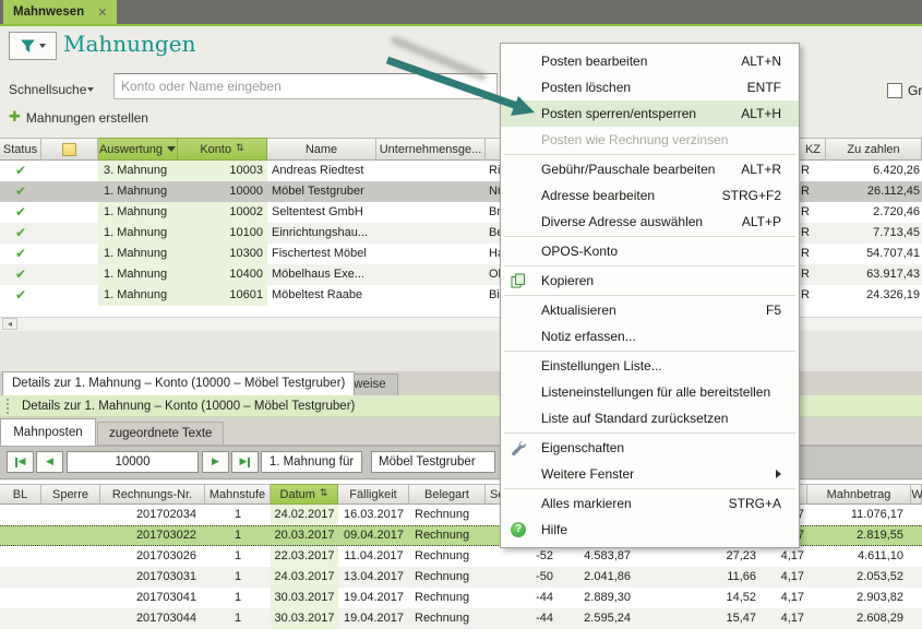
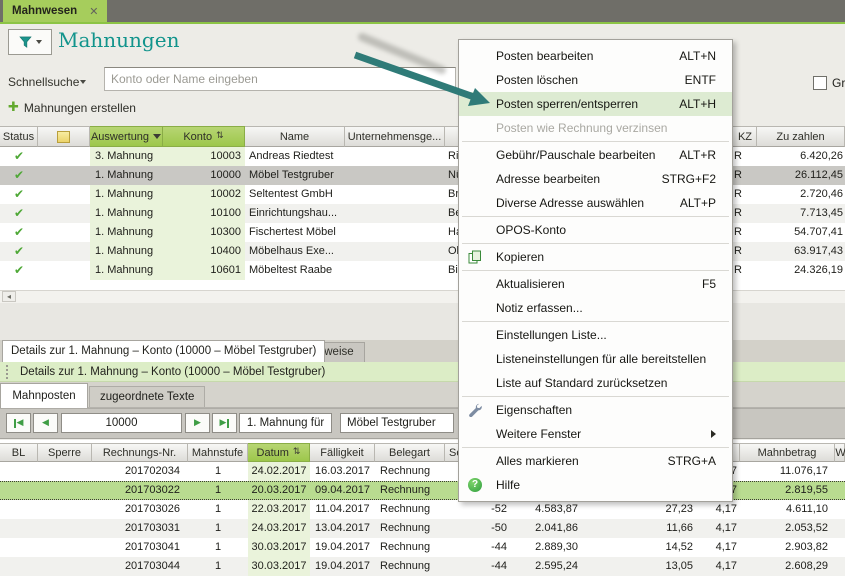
  Mahnwesen
  ✕
  Mahnungen
  Schnellsuche
  Konto oder Name eingeben
  Gr
  ✚
  Mahnungen erstellen
  Status
  Auswertung
  Konto
  ⇅
  Name
  Unternehmensge...
  KZ
  Zu zahlen
  ✔
  3. Mahnung
  10003
  Andreas Riedtest
  R
  6.420,26
  ✔
  1. Mahnung
  10000
  Möbel Testgruber
  R
  26.112,45
  ✔
  1. Mahnung
  10002
  Seltentest GmbH
  R
  2.720,46
  ✔
  1. Mahnung
  10100
  Einrichtungshau...
  R
  7.713,45
  ✔
  1. Mahnung
  10300
  Fischertest Möbel
  R
  54.707,41
  ✔
  1. Mahnung
  10400
  Möbelhaus Exe...
  R
  63.917,43
  ✔
  1. Mahnung
  10601
  Möbeltest Raabe
  Bi
  R
  24.326,19
  ◂
  Details zur 1. Mahnung – Konto (10000 – Möbel Testgruber)
  Details zur 1. Mahnung – Konto (10000 – Möbel Testgruber)
  Mahnposten
  zugeordnete Texte
  ◀
  ◀
  10000
  ▶
  ▶
  1. Mahnung für
  Möbel Testgruber
  BL
  Sperre
  Rechnungs-Nr.
  Mahnstufe
  Datum
  ⇅
  Fälligkeit
  Belegart
  Mahnbetrag
  W
  201702034
  1
  24.02.2017
  16.03.2017
  Rechnung
  11.076,17
  201703022
  1
  20.03.2017
  09.04.2017
  Rechnung
  2.819,55
  201703026
  1
  22.03.2017
  11.04.2017
  Rechnung
  -52
  4.583,87
  27,23
  4,17
  4.611,10
  201703031
  1
  24.03.2017
  13.04.2017
  Rechnung
  -50
  2.041,86
  11,66
  4,17
  2.053,52
  201703041
  1
  30.03.2017
  19.04.2017
  Rechnung
  -44
  2.889,30
  14,52
  4,17
  2.903,82
  201703044
  1
  30.03.2017
  19.04.2017
  Rechnung
  -44
  2.595,24
- 15,47
+ 13,05
  4,17
  2.608,29
  Posten bearbeiten
  ALT+N
  Posten löschen
  ENTF
  Posten sperren/entsperren
  ALT+H
  Posten wie Rechnung verzinsen
  Gebühr/Pauschale bearbeiten
  ALT+R
  Adresse bearbeiten
  STRG+F2
  Diverse Adresse auswählen
  ALT+P
  OPOS-Konto
  Kopieren
  Aktualisieren
  F5
  Notiz erfassen...
  Einstellungen Liste...
  Listeneinstellungen für alle bereitstellen
  Liste auf Standard zurücksetzen
  Eigenschaften
  Weitere Fenster
  Alles markieren
  STRG+A
  ?
  Hilfe
